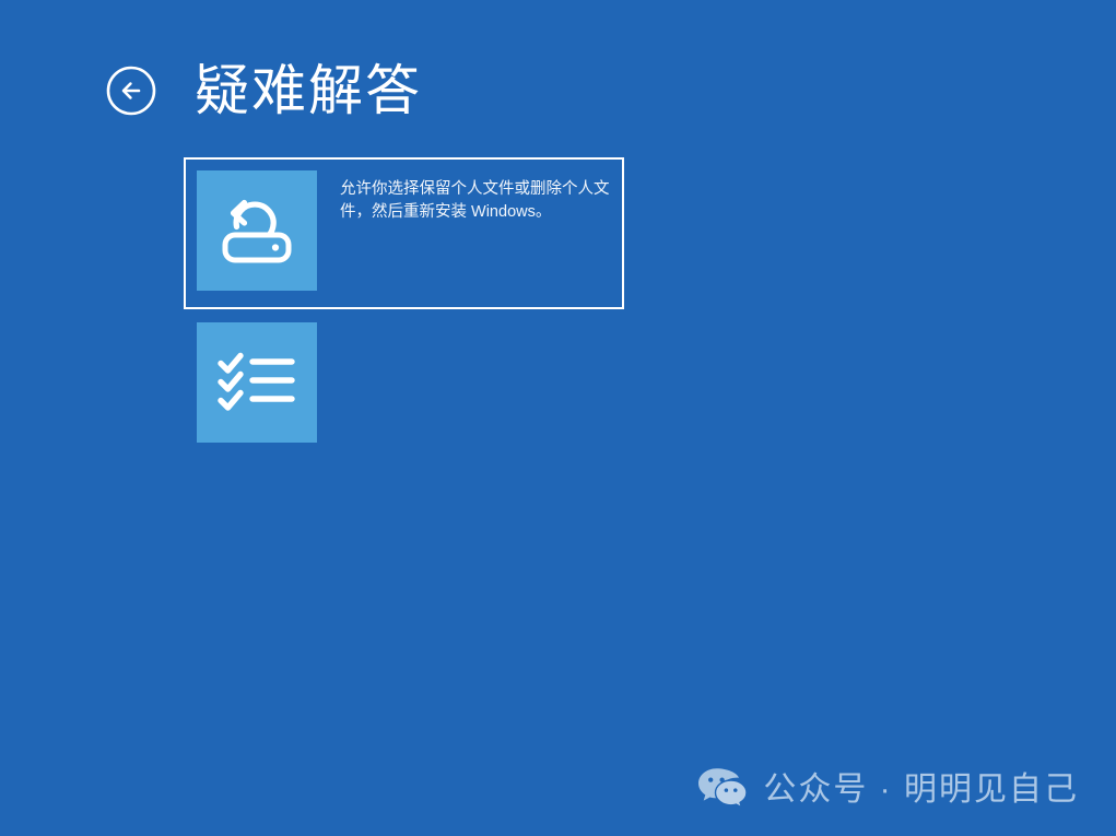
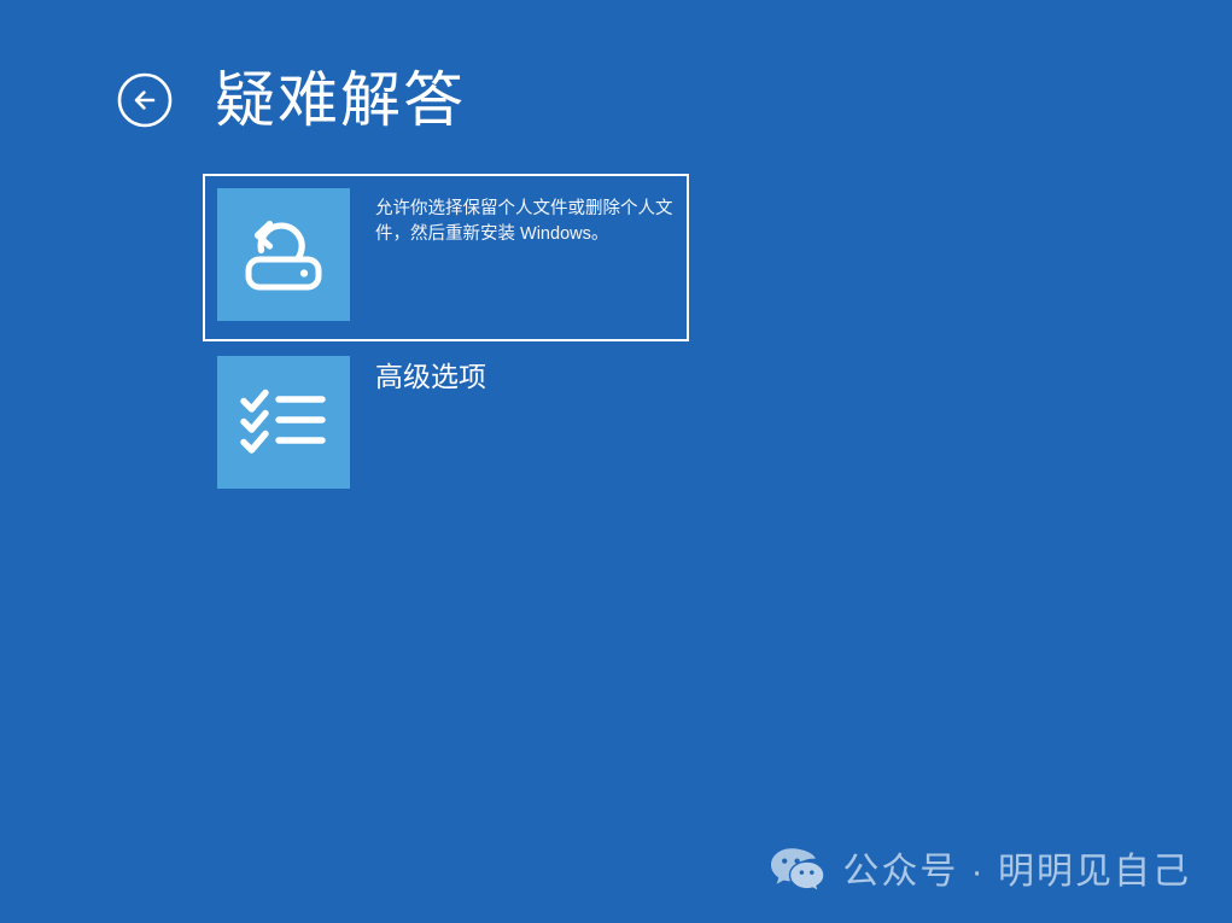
  疑难解答
  允许你选择保留个人文件或删除个人文件，然后重新安装 Windows。
+ 高级选项
  公众号 · 明明见自己
